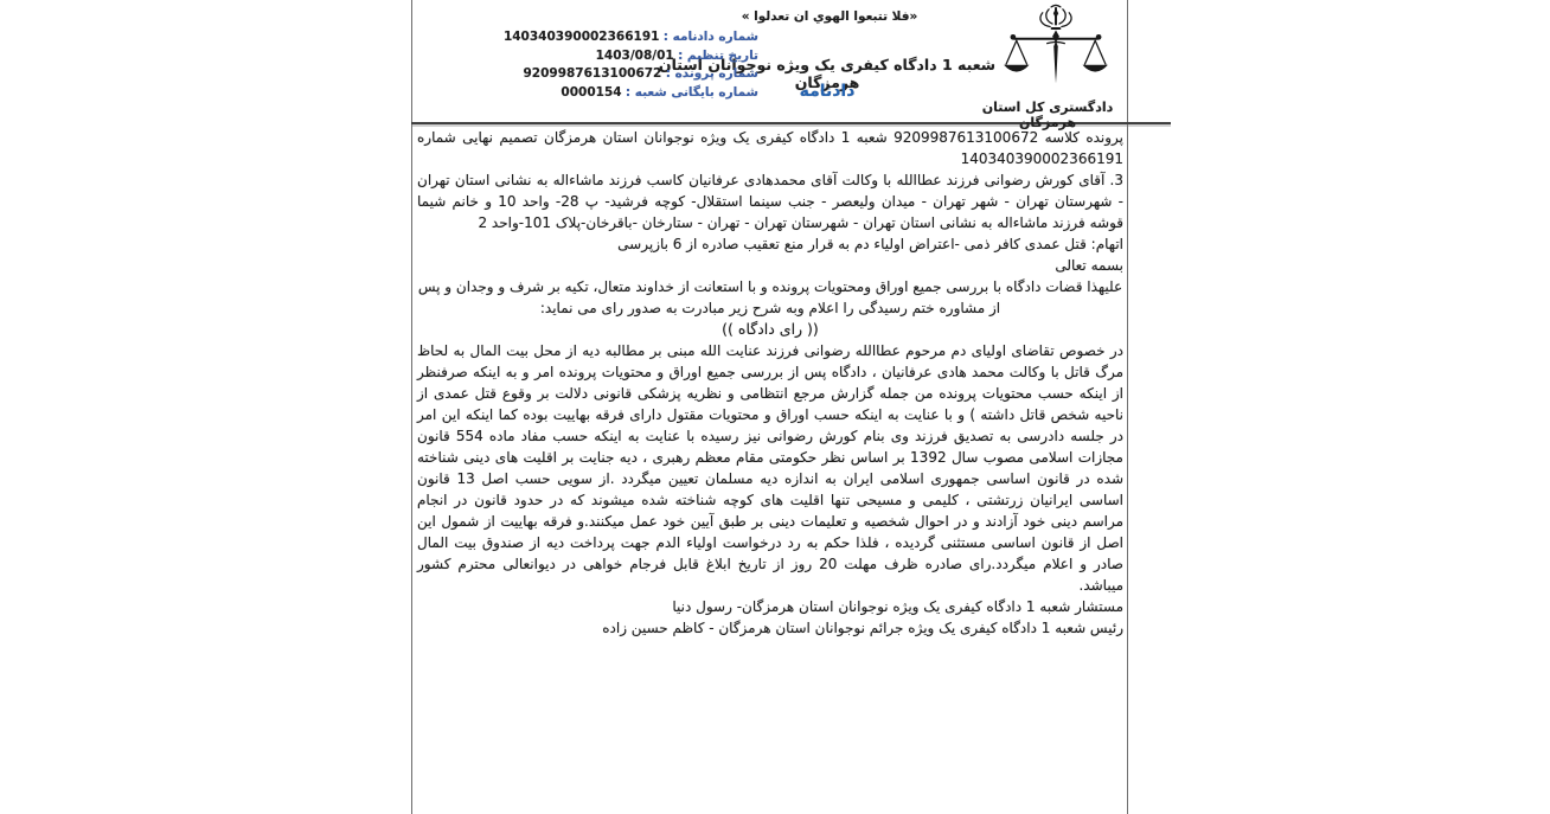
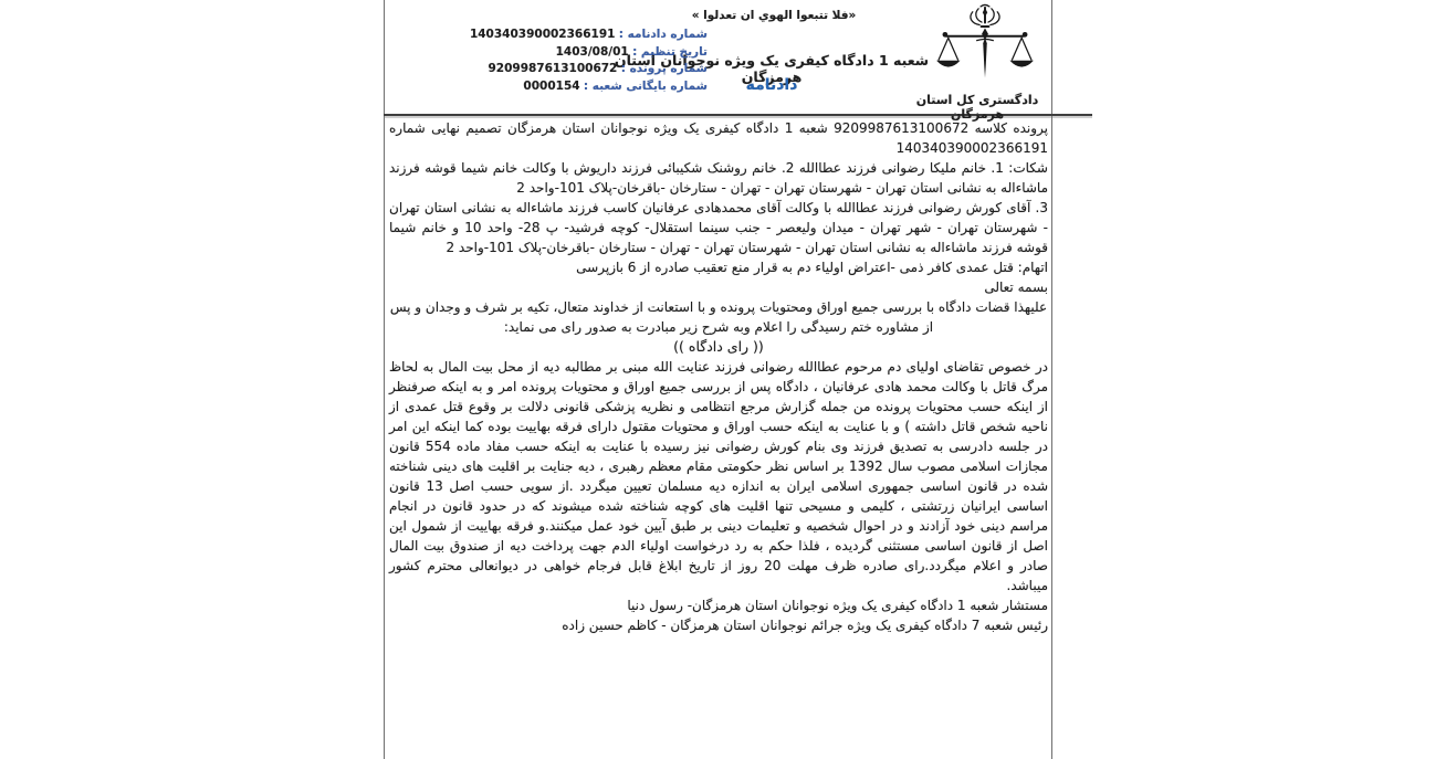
  «فلا تتبعوا الهوي ان تعدلوا »
  شعبه 1 دادگاه کیفری یک ویژه نوجوانان استان هرمزگان
  دادنامه
  شماره دادنامه : 140340390002366191
  تاریخ تنظیم : 1403/08/01
  شماره پرونده : 9209987613100672
  شماره بایگانی شعبه : 0000154
  دادگستری کل استان هرمزگان
  پرونده کلاسه 9209987613100672 شعبه 1 دادگاه کیفری یک ویژه نوجوانان استان هرمزگان تصمیم نهایی شماره 140340390002366191
+ شکات: 1. خانم ملیکا رضوانی فرزند عطاالله 2. خانم روشنک شکیبائی فرزند داریوش با وکالت خانم شیما قوشه فرزند ماشاءاله به نشانی استان تهران - شهرستان تهران - تهران - ستارخان -باقرخان-پلاک 101-واحد 2
  3. آقای کورش رضوانی فرزند عطاالله با وکالت آقای محمدهادی عرفانیان کاسب فرزند ماشاءاله به نشانی استان تهران - شهرستان تهران - شهر تهران - میدان ولیعصر - جنب سینما استقلال- کوچه فرشید- پ 28- واحد 10 و خانم شیما قوشه فرزند ماشاءاله به نشانی استان تهران - شهرستان تهران - تهران - ستارخان -باقرخان-پلاک 101-واحد 2
  اتهام: قتل عمدی کافر ذمی -اعتراض اولیاء دم به قرار منع تعقیب صادره از 6 بازپرسی
  بسمه تعالی
  علیهذا قضات دادگاه با بررسی جمیع اوراق ومحتویات پرونده و با استعانت از خداوند متعال، تکیه بر شرف و وجدان و پس از مشاوره ختم رسیدگی را اعلام وبه شرح زیر مبادرت به صدور رای می نماید:
  (( رای دادگاه ))
  در خصوص تقاضای اولیای دم مرحوم عطاالله رضوانی فرزند عنایت الله مبنی بر مطالبه دیه از محل بیت المال به لحاظ مرگ قاتل با وکالت محمد هادی عرفانیان ، دادگاه پس از بررسی جمیع اوراق و محتویات پرونده امر و به اینکه صرفنظر از اینکه حسب محتویات پرونده من جمله گزارش مرجع انتظامی و نظریه پزشکی قانونی دلالت بر وقوع قتل عمدی از ناحیه شخص قاتل داشته ) و با عنایت به اینکه حسب اوراق و محتویات مقتول دارای فرقه بهاییت بوده کما اینکه این امر در جلسه دادرسی به تصدیق فرزند وی بنام کورش رضوانی نیز رسیده با عنایت به اینکه حسب مفاد ماده 554 قانون مجازات اسلامی مصوب سال 1392 بر اساس نظر حکومتی مقام معظم رهبری ، دیه جنایت بر اقلیت های دینی شناخته شده در قانون اساسی جمهوری اسلامی ایران به اندازه دیه مسلمان تعیین میگردد .از سویی حسب اصل 13 قانون اساسی ایرانیان زرتشتی ، کلیمی و مسیحی تنها اقلیت های کوچه شناخته شده میشوند که در حدود قانون در انجام مراسم دینی خود آزادند و در احوال شخصیه و تعلیمات دینی بر طبق آیین خود عمل میکنند.و فرقه بهاییت از شمول این اصل از قانون اساسی مستثنی گردیده ، فلذا حکم به رد درخواست اولیاء الدم جهت پرداخت دیه از صندوق بیت المال صادر و اعلام میگردد.رای صادره ظرف مهلت 20 روز از تاریخ ابلاغ قابل فرجام خواهی در دیوانعالی محترم کشور میباشد.
  مستشار شعبه 1 دادگاه کیفری یک ویژه نوجوانان استان هرمزگان- رسول دنیا
- رئیس شعبه 1 دادگاه کیفری یک ویژه جرائم نوجوانان استان هرمزگان - کاظم حسین زاده
+ رئیس شعبه 7 دادگاه کیفری یک ویژه جرائم نوجوانان استان هرمزگان - کاظم حسین زاده
